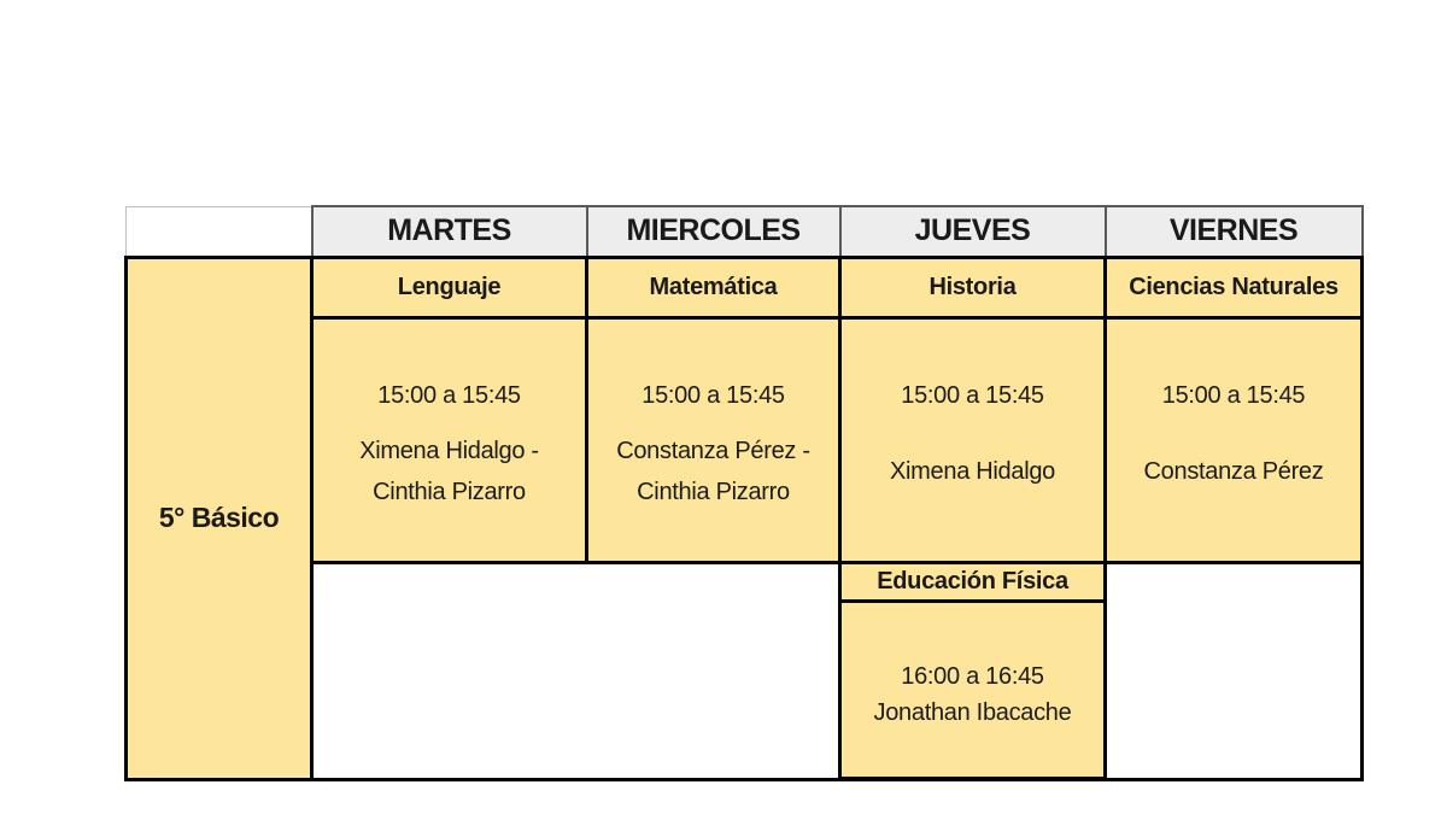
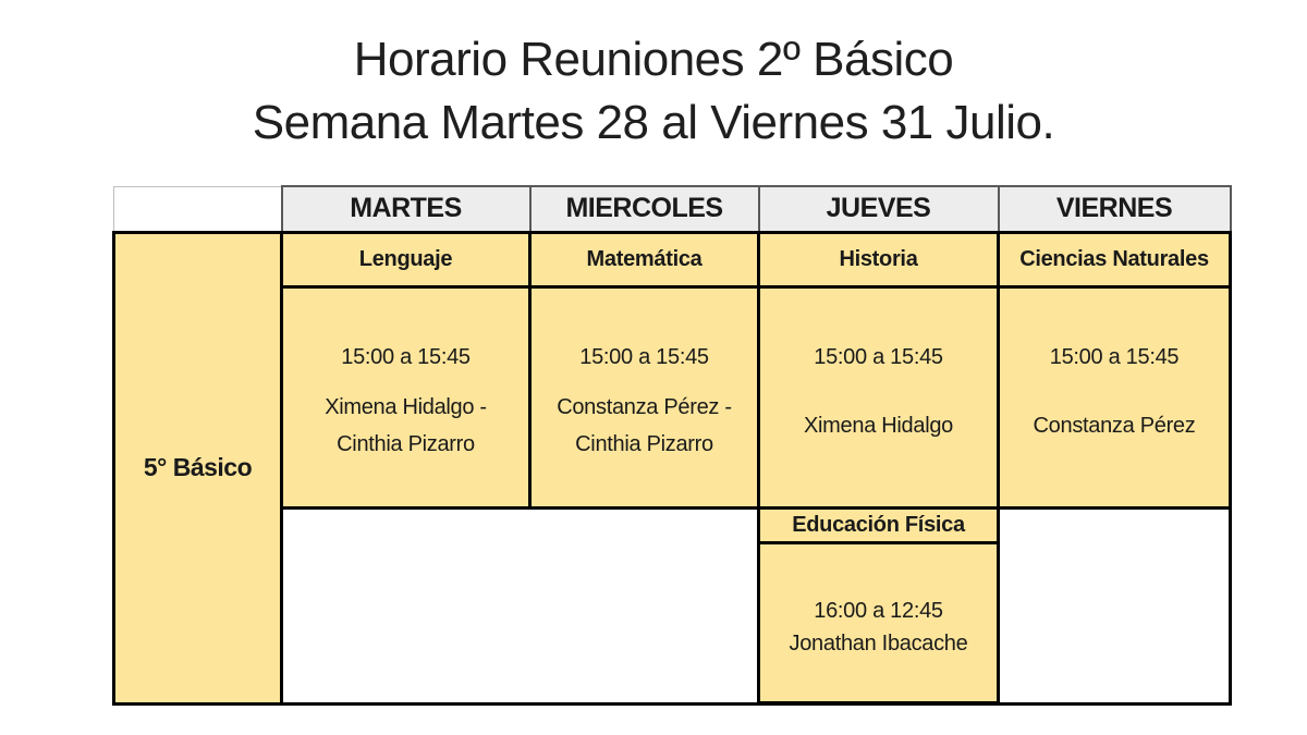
+ Horario Reuniones 2º Básico
+ Semana Martes 28 al Viernes 31 Julio.
  	MARTES	MIERCOLES	JUEVES	VIERNES
  5° Básico	Lenguaje	Matemática	Historia	Ciencias Naturales
  15:00 a 15:45 Ximena Hidalgo - Cinthia Pizarro	15:00 a 15:45 Constanza Pérez - Cinthia Pizarro	15:00 a 15:45 Ximena Hidalgo	15:00 a 15:45 Constanza Pérez
  	Educación Física
- 16:00 a 16:45 Jonathan Ibacache
+ 16:00 a 12:45 Jonathan Ibacache
